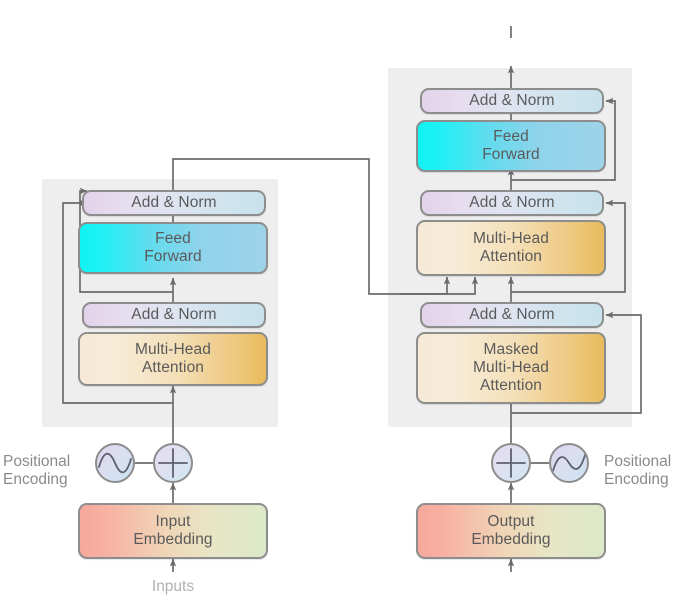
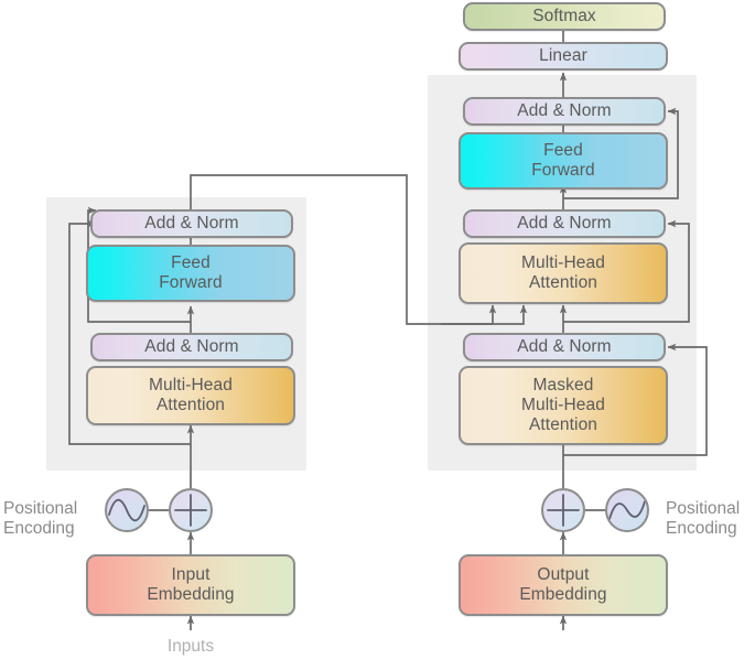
  Add & Norm
  Feed
  Forward
  Add & Norm
  Multi-Head
  Attention
  Positional
  Encoding
  Input
  Embedding
  Inputs
  Add & Norm
  Feed
  Forward
  Add & Norm
  Multi-Head
  Attention
  Add & Norm
  Masked
  Multi-Head
  Attention
  Positional
  Encoding
  Output
  Embedding
+ Linear
+ Softmax
